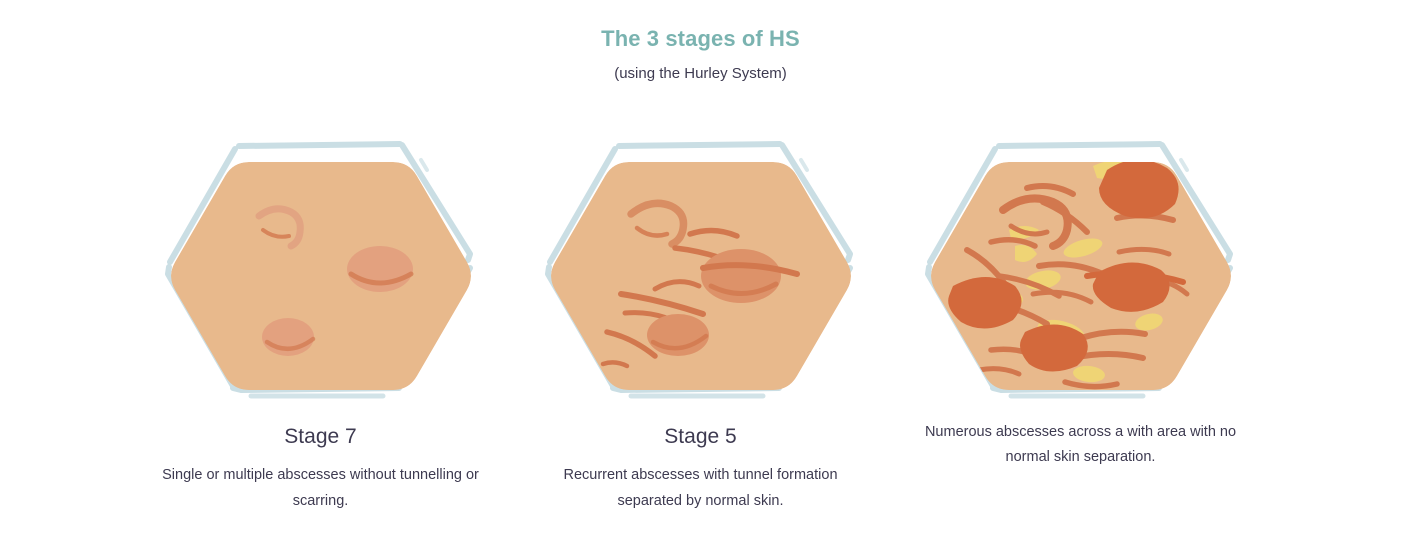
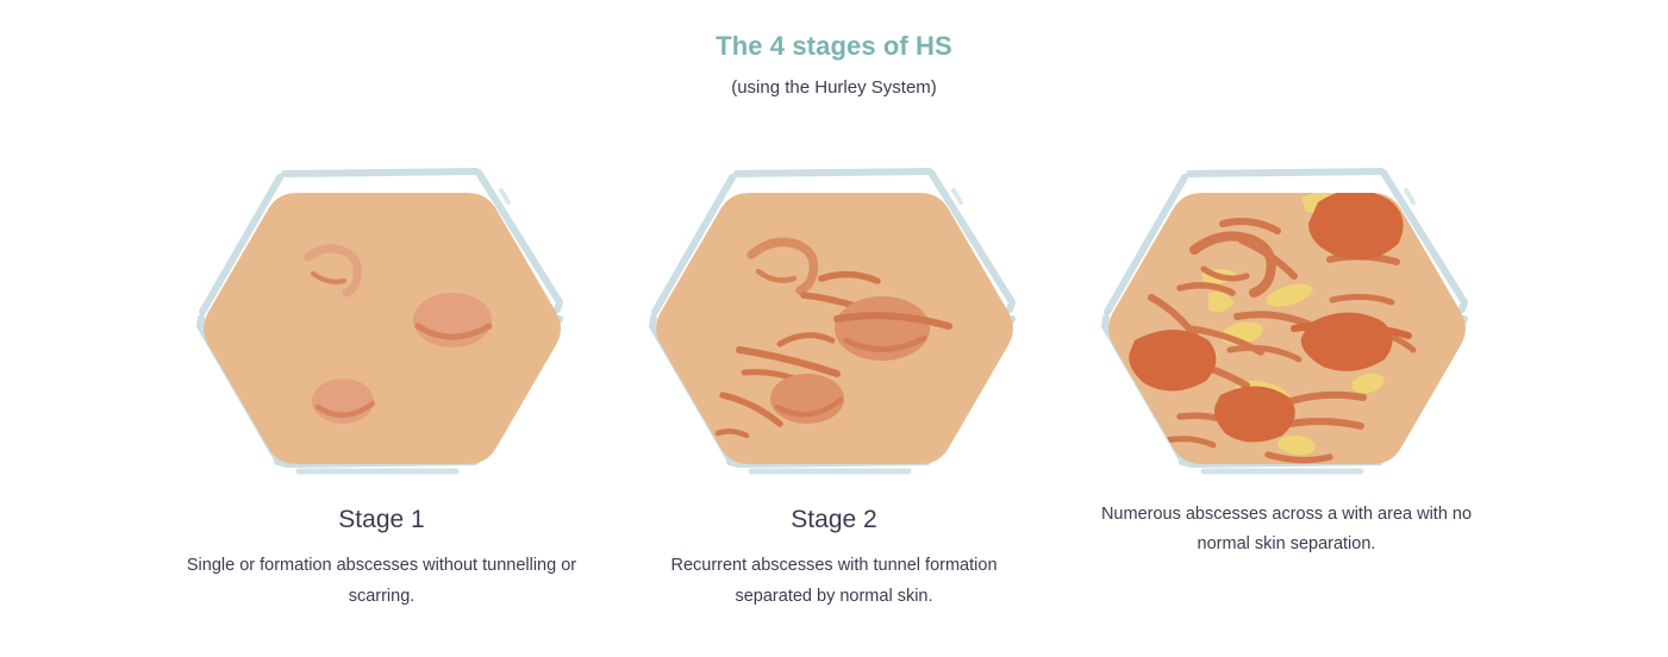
- The 3 stages of HS
+ The 4 stages of HS
  (using the Hurley System)
- Stage 7
+ Stage 1
- Single or multiple abscesses without tunnelling or scarring.
+ Single or formation abscesses without tunnelling or scarring.
- Stage 5
+ Stage 2
  Recurrent abscesses with tunnel formation separated by normal skin.
  Numerous abscesses across a with area with no normal skin separation.
